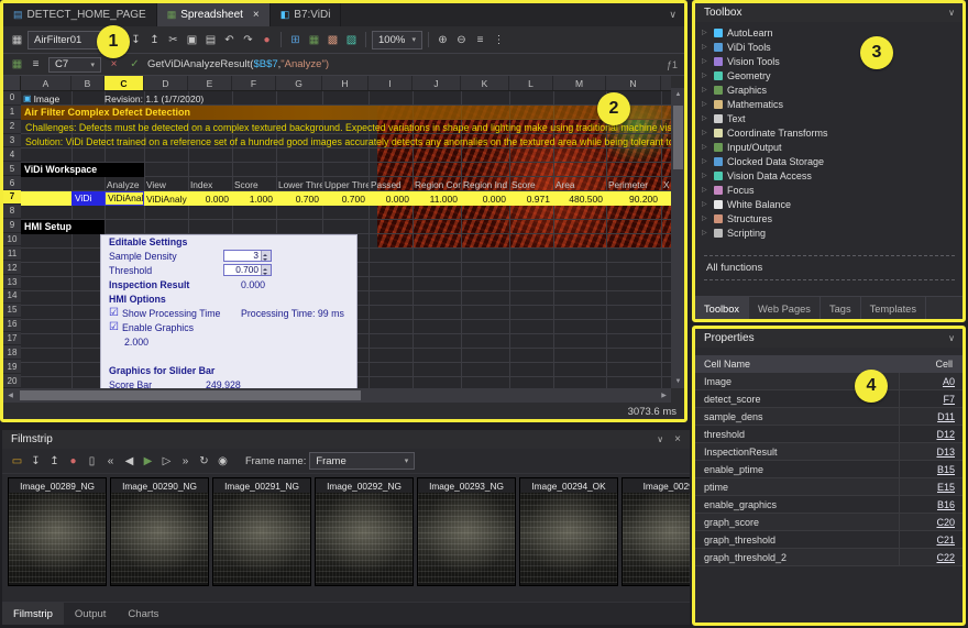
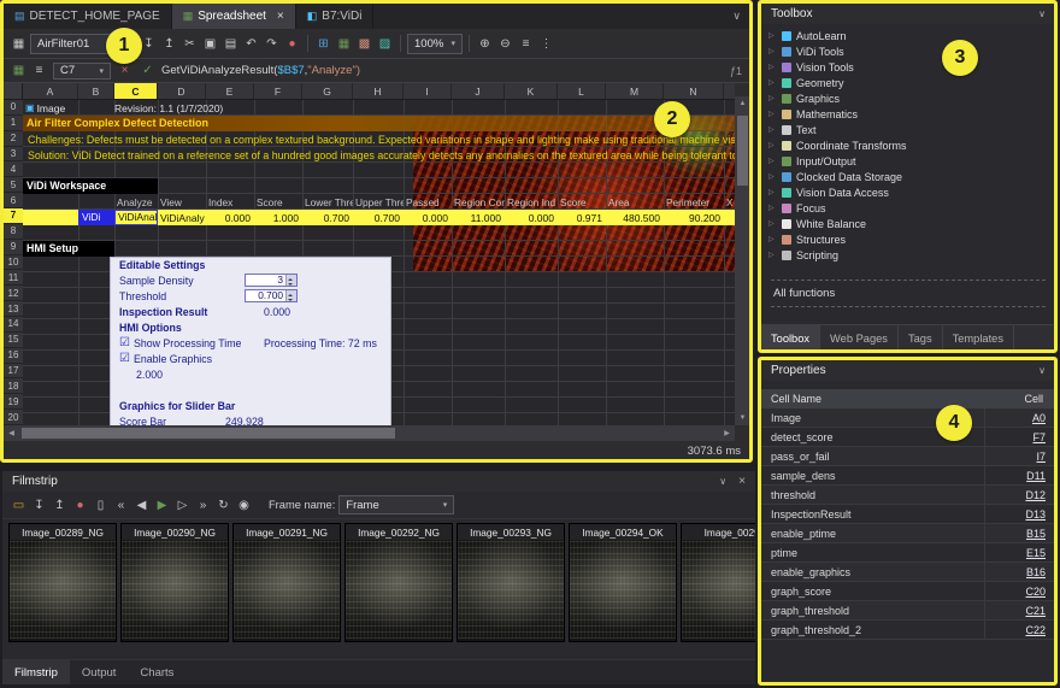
  ▤
  DETECT_HOME_PAGE
  ▦
  Spreadsheet
  ×
  ◧
  B7:ViDi
  ∨
  ▦
  AirFilter01
  ↧
  ↥
  ✂
  ▣
  ▤
  ↶
  ↷
  ●
  ⊞
  ▦
  ▩
  ▨
  100%
  ⊕
  ⊖
  ≡
  ⋮
  ▦
  ≡
  C7
  ×
  ✓
  GetViDiAnalyzeResult($B$7,"Analyze")
  ƒ1
  A
  B
  C
  D
  E
  F
  G
  H
  I
  J
  K
  L
  M
  N
  0
  1
  2
  3
  4
  5
  6
  7
  8
  9
  10
  11
  12
  13
  14
  15
  16
  17
  18
  19
  20
  ▣
  Image
  Revision: 1.1 (1/7/2020)
  Air Filter Complex Defect Detection
  Challenges: Defects must be detected on a complex textured background. Expected variations in shape and lighting make using traditional machine vis
  Solution: ViDi Detect trained on a reference set of a hundred good images accurately detects any anomalies on the textured area while being tolerant t
  ViDi Workspace
  Analyze
  View
  Index
  Score
  Lower Thre
  Upper Thre
  Passed
  Region Cor
  Region Ind
  Score
  Area
  Perimeter
  X
  ViDi
  ViDiAnal
  ViDiAnaly
  0.000
  1.000
  0.700
  0.700
  0.000
  11.000
  0.000
  0.971
  480.500
  90.200
  HMI Setup
  Editable Settings
  Sample Density
  3
  Threshold
  0.700
  Inspection Result
  0.000
  HMI Options
  ☑
  Show Processing Time
- Processing Time: 99 ms
+ Processing Time: 72 ms
  ☑
  Enable Graphics
  2.000
  Graphics for Slider Bar
  Score Bar
  249.928
  3073.6 ms
  Toolbox
  ∨
  AutoLearn
  ViDi Tools
  Vision Tools
  Geometry
  Graphics
  Mathematics
  Text
  Coordinate Transforms
  Input/Output
  Clocked Data Storage
  Vision Data Access
  Focus
  White Balance
  Structures
  Scripting
  All functions
  Toolbox
  Web Pages
  Tags
  Templates
  Properties
  ∨
  Cell Name
  Cell
  Image
  A0
  detect_score
  F7
+ pass_or_fail
+ I7
  sample_dens
  D11
  threshold
  D12
  InspectionResult
  D13
  enable_ptime
  B15
  ptime
  E15
  enable_graphics
  B16
  graph_score
  C20
  graph_threshold
  C21
  graph_threshold_2
  C22
  Filmstrip
  ∨
  ×
  ▭
  ↧
  ↥
  ●
  ▯
  «
  ◀
  ▶
  ▷
  »
  ↻
  ◉
  Frame name:
  Frame
  Image_00289_NG
  Image_00290_NG
  Image_00291_NG
  Image_00292_NG
  Image_00293_NG
  Image_00294_OK
  Image_002
  Filmstrip
  Output
  Charts
  1
  2
  3
  4
